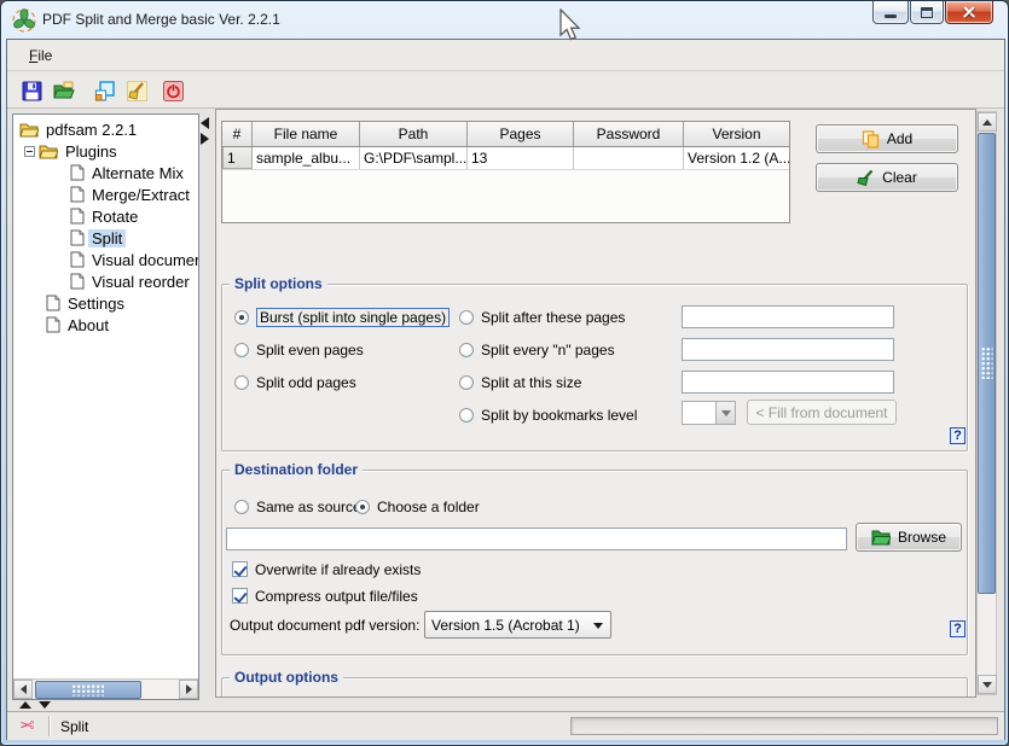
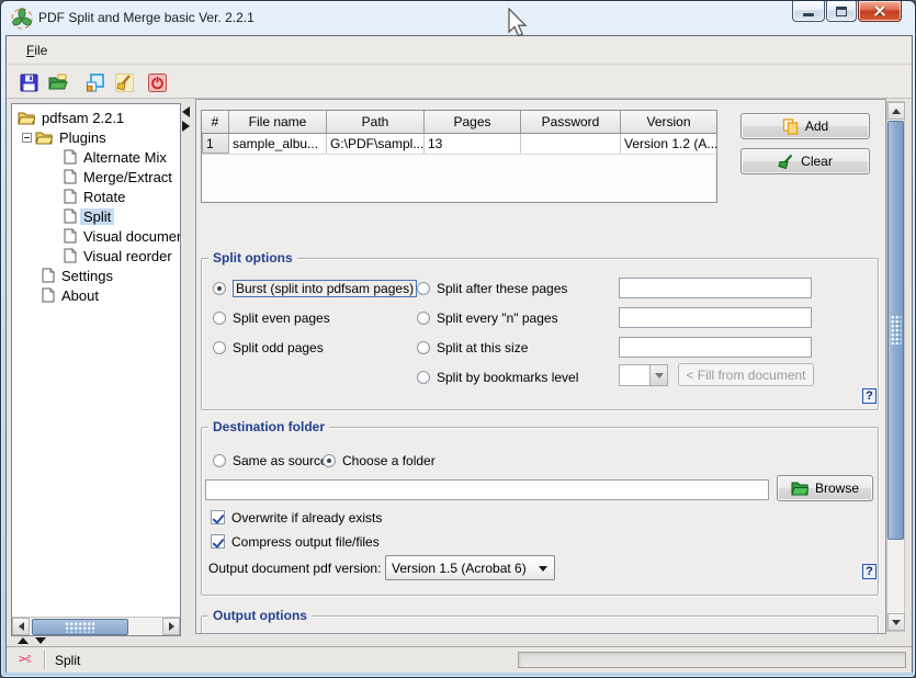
  PDF Split and Merge basic Ver. 2.2.1
  File
  pdfsam 2.2.1
  Plugins
  Alternate Mix
  Merge/Extract
  Rotate
  Split
  Visual docume
  Visual reorder
  Settings
  About
  #
  File name
  Path
  Pages
  Password
  Version
  1
  sample_albu...
  G:\PDF\sampl...
  13
  Version 1.2 (A...
  Add
  Clear
  Split options
- Burst (split into single pages)
+ Burst (split into pdfsam pages)
  Split even pages
  Split odd pages
  Split after these pages
  Split every "n" pages
  Split at this size
  Split by bookmarks level
  < Fill from document
  ?
  Destination folder
  Same as sourc
  Choose a folder
  Browse
  Overwrite if already exists
  Compress output file/files
  Output document pdf version:
- Version 1.5 (Acrobat 1)
+ Version 1.5 (Acrobat 6)
  ?
  Output options
  Split
